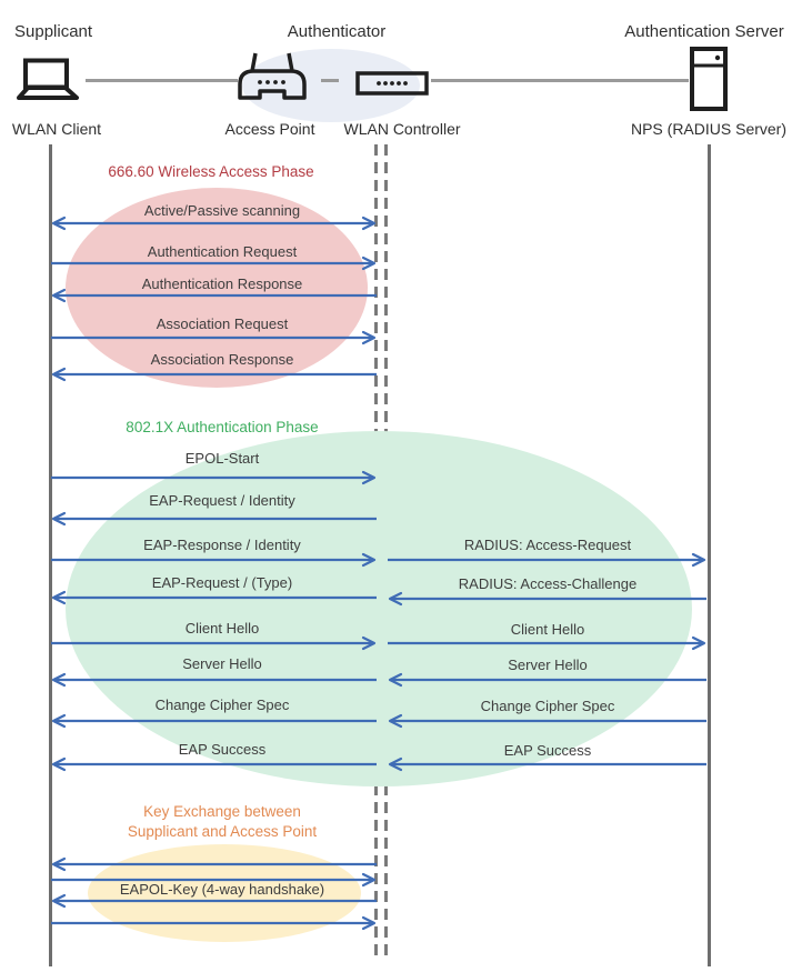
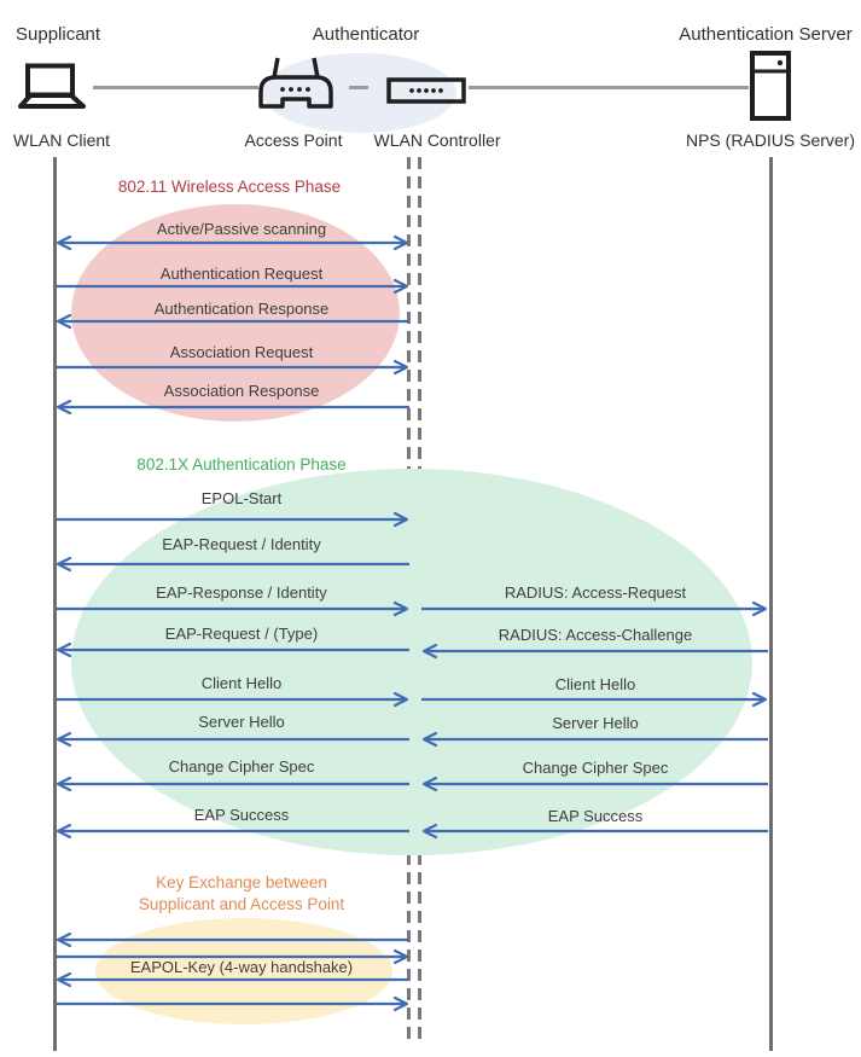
  Supplicant
  Authenticator
  Authentication Server
  WLAN Client
  Access Point
  WLAN Controller
  NPS (RADIUS Server)
- 666.60 Wireless Access Phase
+ 802.11 Wireless Access Phase
  802.1X Authentication Phase
  Key Exchange between
  Supplicant and Access Point
  Active/Passive scanning
  Authentication Request
  Authentication Response
  Association Request
  Association Response
  EPOL-Start
  EAP-Request / Identity
  EAP-Response / Identity
  RADIUS: Access-Request
  EAP-Request / (Type)
  RADIUS: Access-Challenge
  Client Hello
  Client Hello
  Server Hello
  Server Hello
  Change Cipher Spec
  Change Cipher Spec
  EAP Success
  EAP Success
  EAPOL-Key (4-way handshake)
